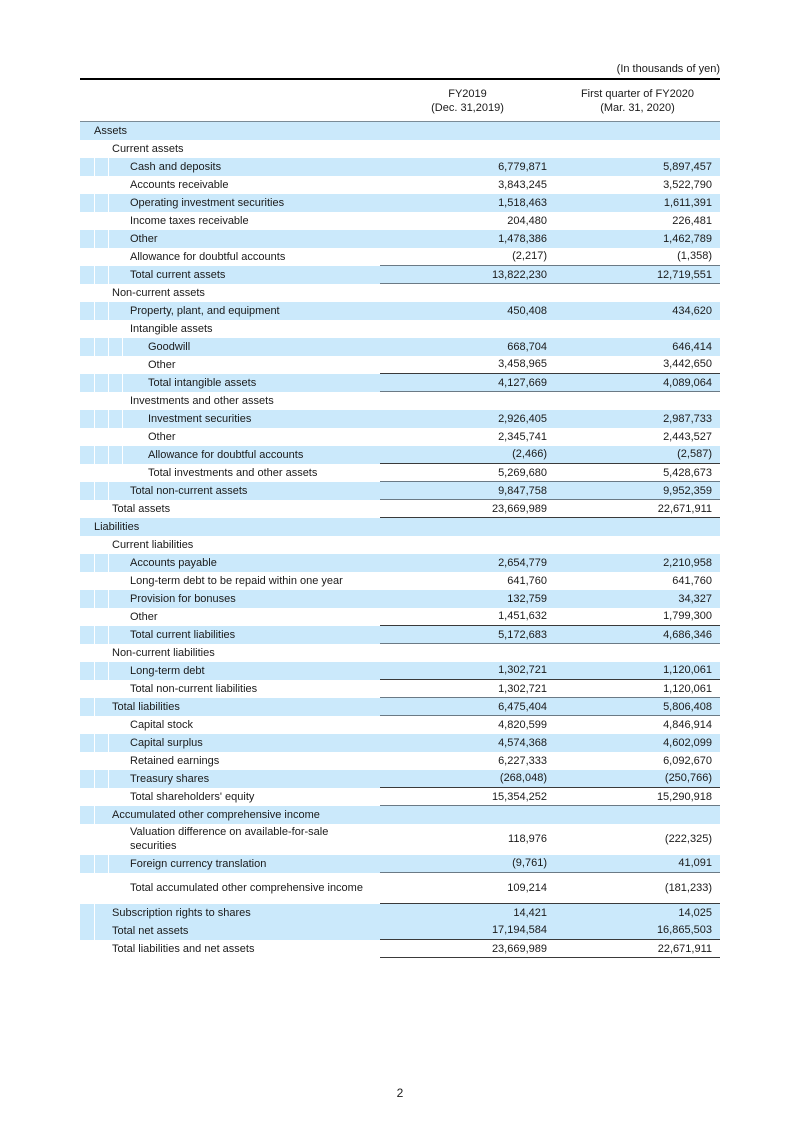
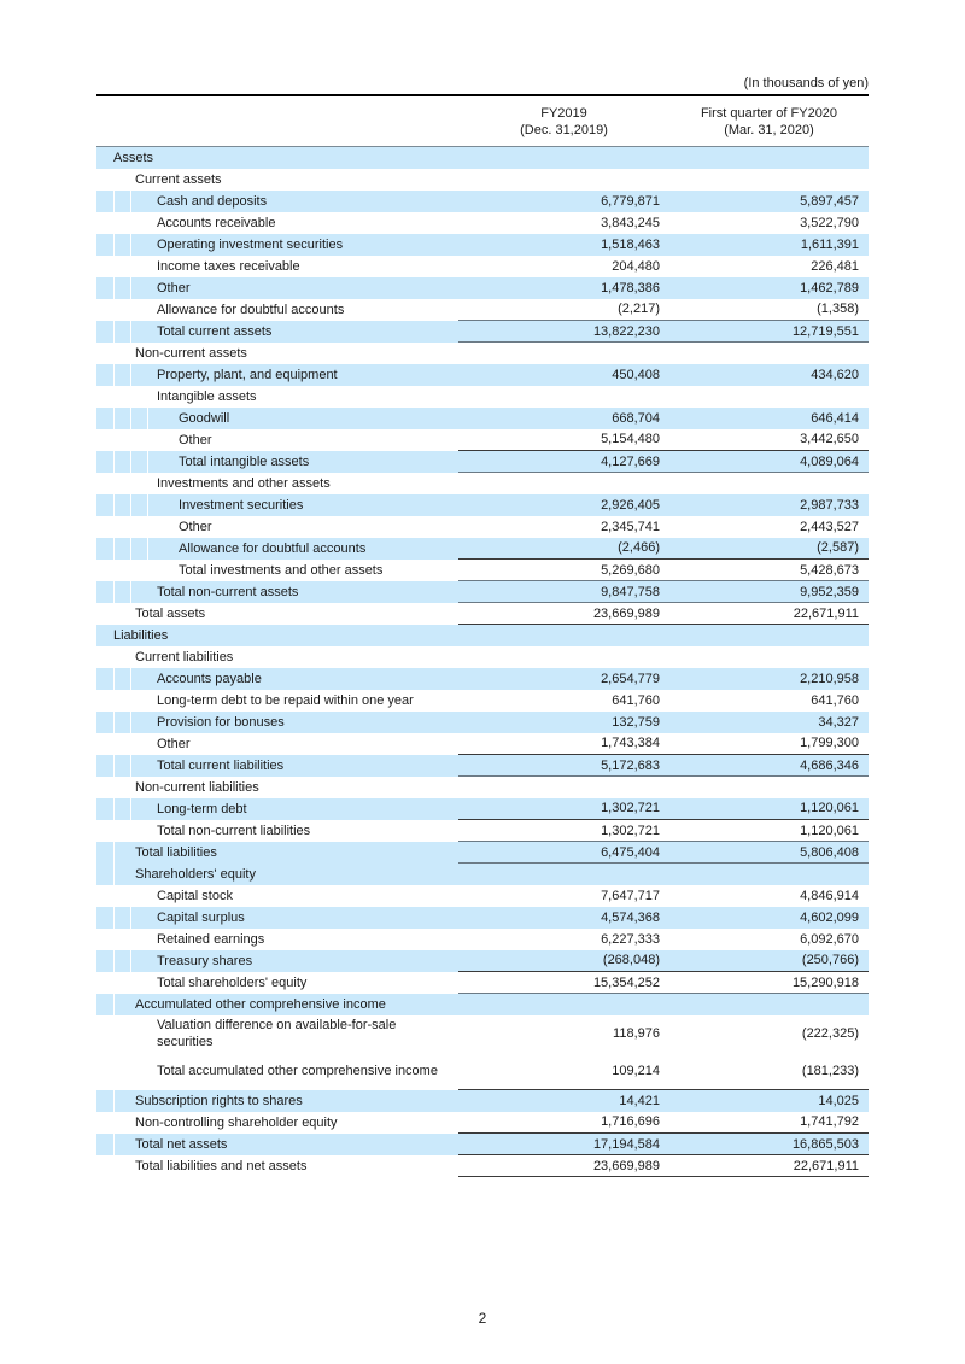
  (In thousands of yen)
  	FY2019(Dec. 31,2019)	First quarter of FY2020(Mar. 31, 2020)
  Assets
  Current assets
  Cash and deposits	6,779,871	5,897,457
  Accounts receivable	3,843,245	3,522,790
  Operating investment securities	1,518,463	1,611,391
  Income taxes receivable	204,480	226,481
  Other	1,478,386	1,462,789
  Allowance for doubtful accounts	(2,217)	(1,358)
  Total current assets	13,822,230	12,719,551
  Non-current assets
  Property, plant, and equipment	450,408	434,620
  Intangible assets
  Goodwill	668,704	646,414
- Other	3,458,965	3,442,650
+ Other	5,154,480	3,442,650
  Total intangible assets	4,127,669	4,089,064
  Investments and other assets
  Investment securities	2,926,405	2,987,733
  Other	2,345,741	2,443,527
  Allowance for doubtful accounts	(2,466)	(2,587)
  Total investments and other assets	5,269,680	5,428,673
  Total non-current assets	9,847,758	9,952,359
  Total assets	23,669,989	22,671,911
  Liabilities
  Current liabilities
  Accounts payable	2,654,779	2,210,958
  Long-term debt to be repaid within one year	641,760	641,760
  Provision for bonuses	132,759	34,327
- Other	1,451,632	1,799,300
+ Other	1,743,384	1,799,300
  Total current liabilities	5,172,683	4,686,346
  Non-current liabilities
  Long-term debt	1,302,721	1,120,061
  Total non-current liabilities	1,302,721	1,120,061
  Total liabilities	6,475,404	5,806,408
+ Shareholders' equity
- Capital stock	4,820,599	4,846,914
+ Capital stock	7,647,717	4,846,914
  Capital surplus	4,574,368	4,602,099
  Retained earnings	6,227,333	6,092,670
  Treasury shares	(268,048)	(250,766)
  Total shareholders' equity	15,354,252	15,290,918
  Accumulated other comprehensive income
  Valuation difference on available-for-sale securities	118,976	(222,325)
- Foreign currency translation	(9,761)	41,091
  Total accumulated other comprehensive income	109,214	(181,233)
  Subscription rights to shares	14,421	14,025
+ Non-controlling shareholder equity	1,716,696	1,741,792
  Total net assets	17,194,584	16,865,503
  Total liabilities and net assets	23,669,989	22,671,911
  2
